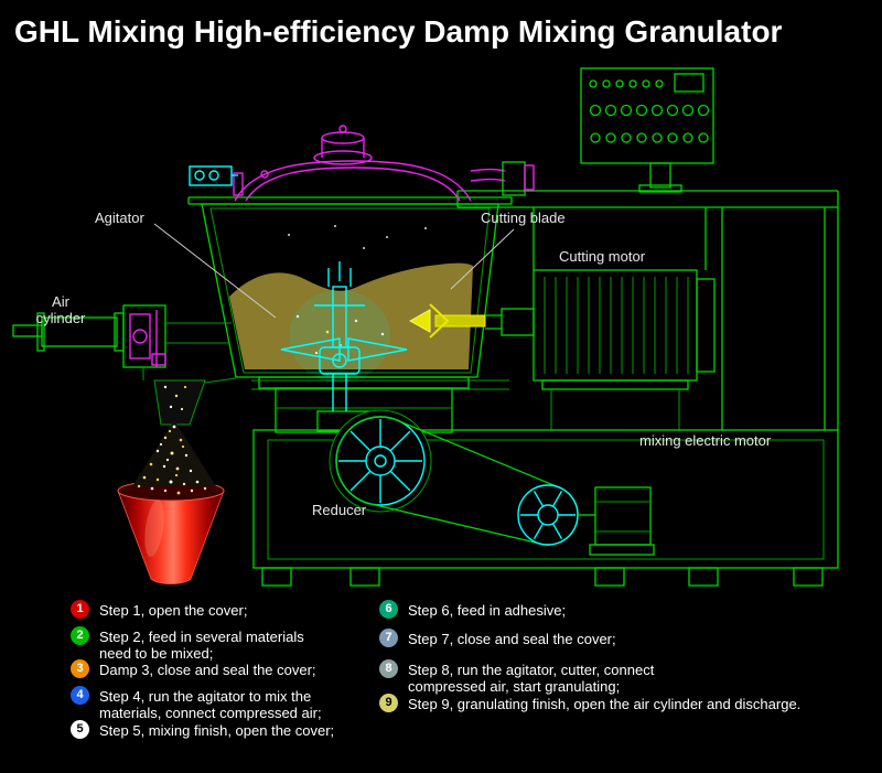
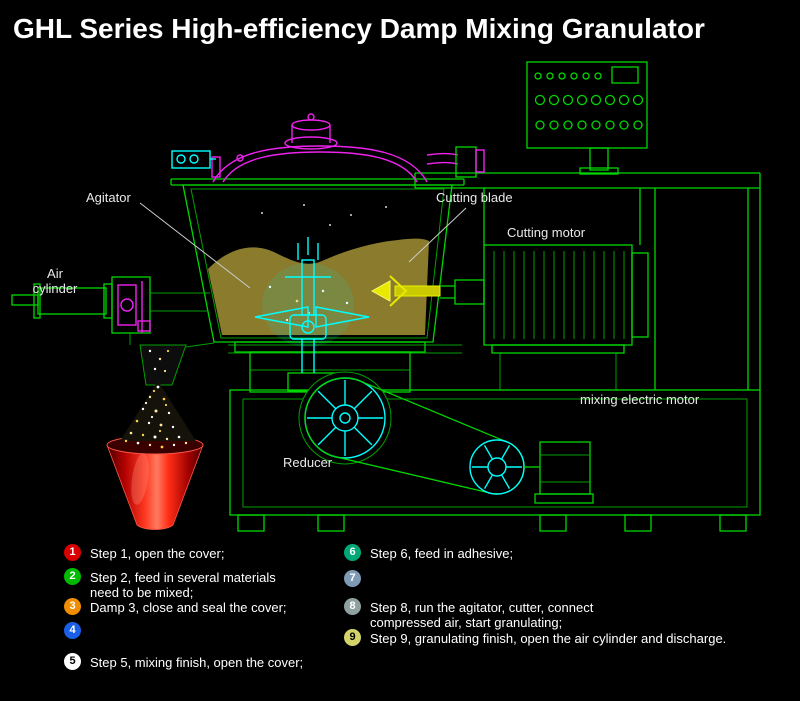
- GHL Mixing High-efficiency Damp Mixing Granulator
+ GHL Series High-efficiency Damp Mixing Granulator
  Agitator
  Cutting blade
  Cutting motor
  Air
  cylinder
  Reducer
  mixing electric motor
  1
  Step 1, open the cover;
  2
  Step 2, feed in several materials
  need to be mixed;
  3
  Damp 3, close and seal the cover;
  4
- Step 4, run the agitator to mix the
- materials, connect compressed air;
  5
  Step 5, mixing finish, open the cover;
  6
  Step 6, feed in adhesive;
  7
- Step 7, close and seal the cover;
  8
  Step 8, run the agitator, cutter, connect
  compressed air, start granulating;
  9
  Step 9, granulating finish, open the air cylinder and discharge.
